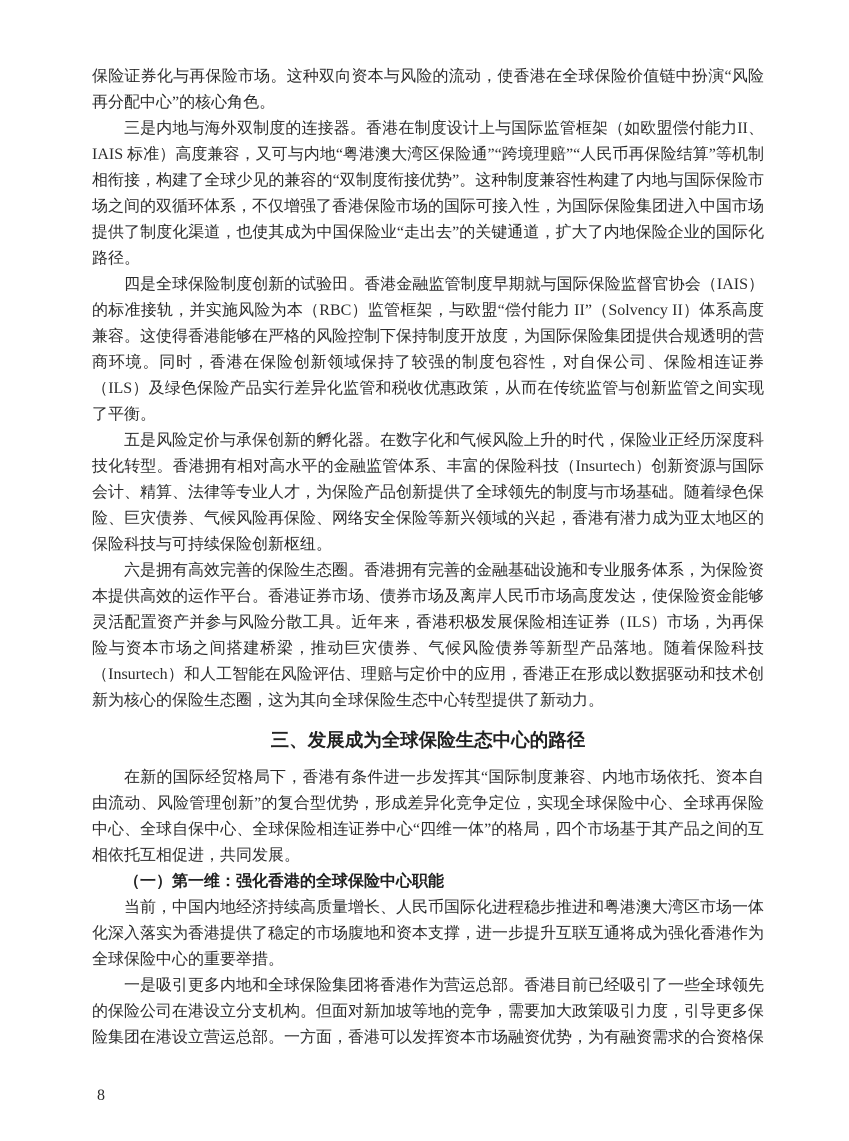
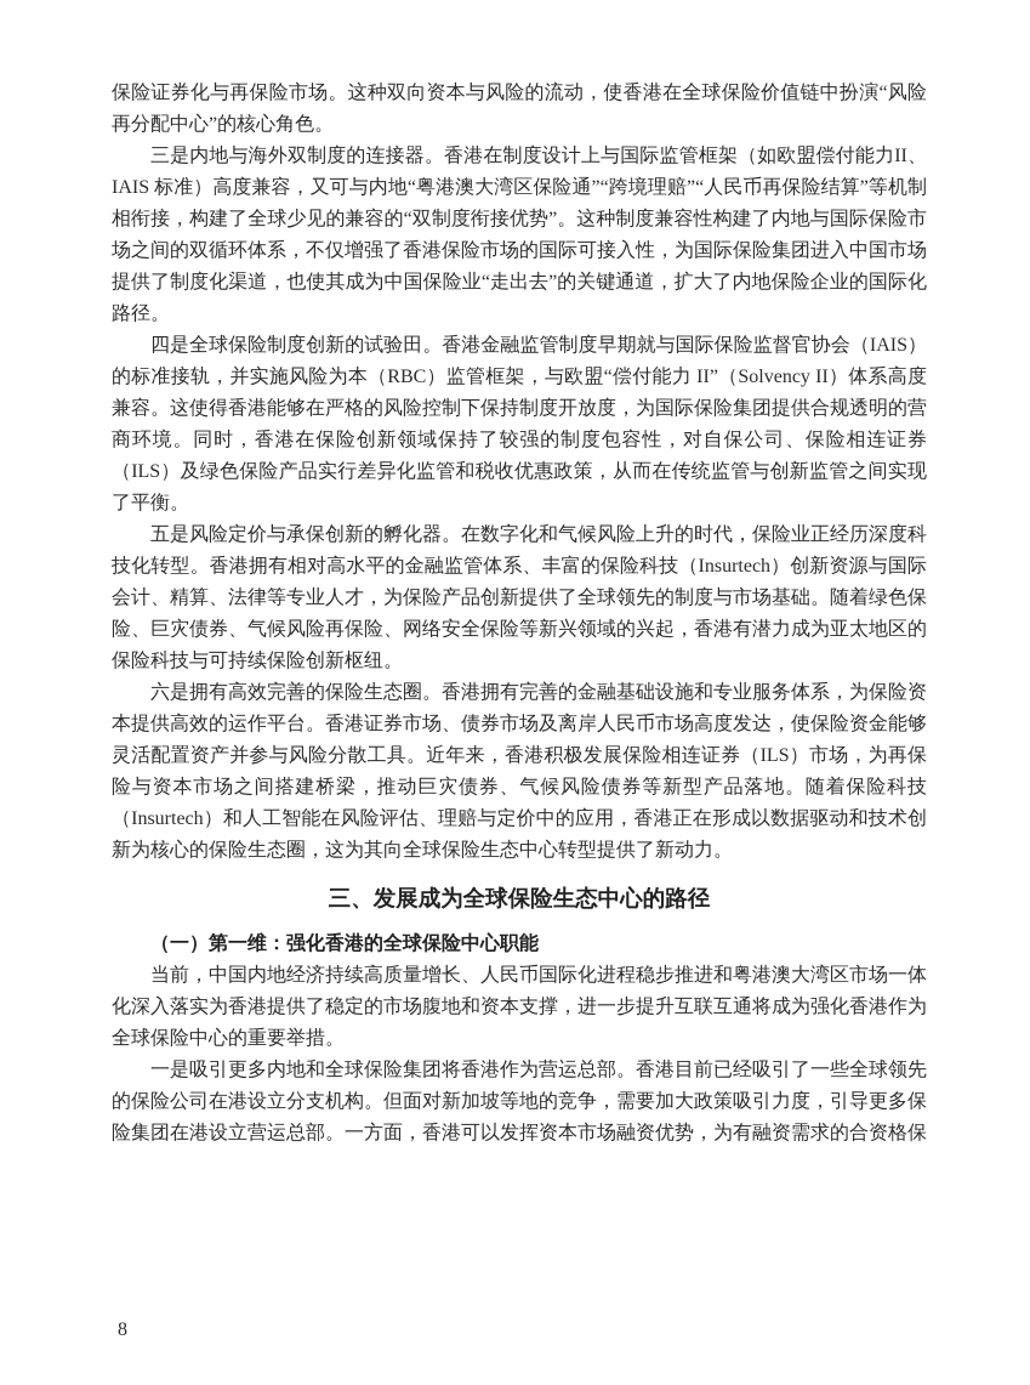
  保险证券化与再保险市场。这种双向资本与风险的流动，使香港在全球保险价值链中扮演“风险再分配中心”的核心角色。
  三是内地与海外双制度的连接器。香港在制度设计上与国际监管框架（如欧盟偿付能力II、IAIS 标准）高度兼容，又可与内地“粤港澳大湾区保险通”“跨境理赔”“人民币再保险结算”等机制相衔接，构建了全球少见的兼容的“双制度衔接优势”。这种制度兼容性构建了内地与国际保险市场之间的双循环体系，不仅增强了香港保险市场的国际可接入性，为国际保险集团进入中国市场提供了制度化渠道，也使其成为中国保险业“走出去”的关键通道，扩大了内地保险企业的国际化路径。
  四是全球保险制度创新的试验田。香港金融监管制度早期就与国际保险监督官协会（IAIS）的标准接轨，并实施风险为本（RBC）监管框架，与欧盟“偿付能力 II”（Solvency II）体系高度兼容。这使得香港能够在严格的风险控制下保持制度开放度，为国际保险集团提供合规透明的营商环境。同时，香港在保险创新领域保持了较强的制度包容性，对自保公司、保险相连证券（ILS）及绿色保险产品实行差异化监管和税收优惠政策，从而在传统监管与创新监管之间实现了平衡。
  五是风险定价与承保创新的孵化器。在数字化和气候风险上升的时代，保险业正经历深度科技化转型。香港拥有相对高水平的金融监管体系、丰富的保险科技（Insurtech）创新资源与国际会计、精算、法律等专业人才，为保险产品创新提供了全球领先的制度与市场基础。随着绿色保险、巨灾债券、气候风险再保险、网络安全保险等新兴领域的兴起，香港有潜力成为亚太地区的保险科技与可持续保险创新枢纽。
  六是拥有高效完善的保险生态圈。香港拥有完善的金融基础设施和专业服务体系，为保险资本提供高效的运作平台。香港证券市场、债券市场及离岸人民币市场高度发达，使保险资金能够灵活配置资产并参与风险分散工具。近年来，香港积极发展保险相连证券（ILS）市场，为再保险与资本市场之间搭建桥梁，推动巨灾债券、气候风险债券等新型产品落地。随着保险科技（Insurtech）和人工智能在风险评估、理赔与定价中的应用，香港正在形成以数据驱动和技术创新为核心的保险生态圈，这为其向全球保险生态中心转型提供了新动力。
  三、发展成为全球保险生态中心的路径
- 在新的国际经贸格局下，香港有条件进一步发挥其“国际制度兼容、内地市场依托、资本自由流动、风险管理创新”的复合型优势，形成差异化竞争定位，实现全球保险中心、全球再保险中心、全球自保中心、全球保险相连证券中心“四维一体”的格局，四个市场基于其产品之间的互相依托互相促进，共同发展。
  （一）第一维：强化香港的全球保险中心职能
  当前，中国内地经济持续高质量增长、人民币国际化进程稳步推进和粤港澳大湾区市场一体化深入落实为香港提供了稳定的市场腹地和资本支撑，进一步提升互联互通将成为强化香港作为全球保险中心的重要举措。
  一是吸引更多内地和全球保险集团将香港作为营运总部。香港目前已经吸引了一些全球领先的保险公司在港设立分支机构。但面对新加坡等地的竞争，需要加大政策吸引力度，引导更多保险集团在港设立营运总部。一方面，香港可以发挥资本市场融资优势，为有融资需求的合资格保
  8
